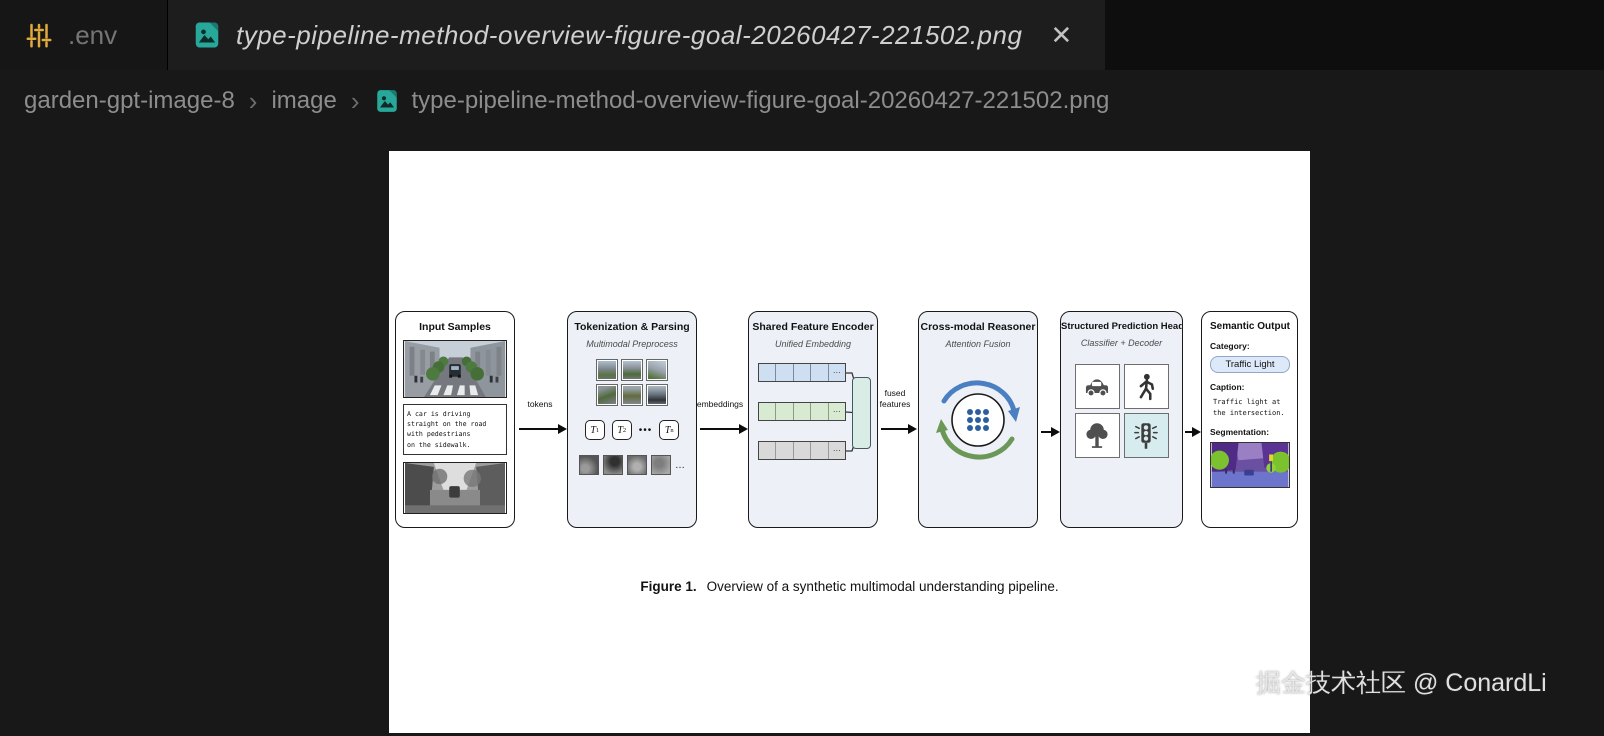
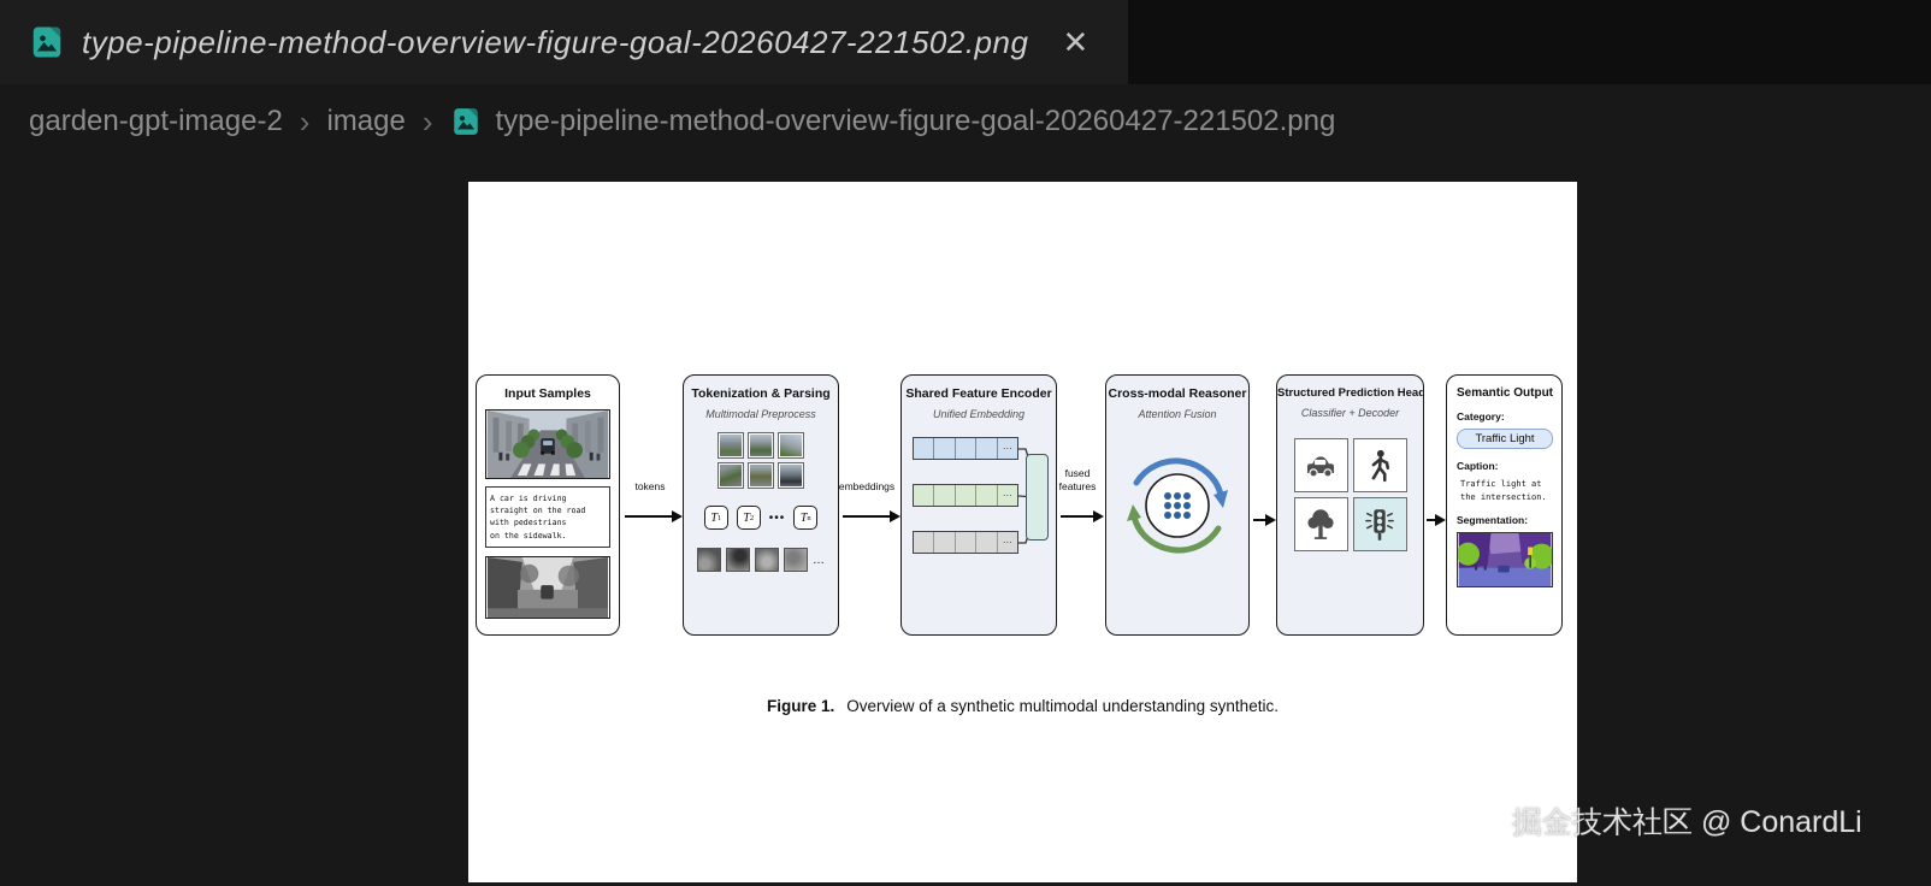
- .env
  type-pipeline-method-overview-figure-goal-20260427-221502.png
  ✕
- garden-gpt-image-8
+ garden-gpt-image-2
  ›
  image
  ›
  type-pipeline-method-overview-figure-goal-20260427-221502.png
  Input Samples
  A car is driving
  straight on the road
  with pedestrians
  on the sidewalk.
  Tokenization & Parsing
  Multimodal Preprocess
  T
  T
  •••
  T
  …
  Shared Feature Encoder
  Unified Embedding
  ···
  ···
  ···
  Cross-modal Reasoner
  Attention Fusion
  Structured Prediction Head
  Classifier + Decoder
  Semantic Output
  Category:
  Traffic Light
  Caption:
  Traffic light at
  the intersection.
  Segmentation:
  tokens
  embeddings
  fused
  features
- Figure 1. Overview of a synthetic multimodal understanding pipeline.
+ Figure 1. Overview of a synthetic multimodal understanding synthetic.
  掘金技术社区 @ ConardLi
